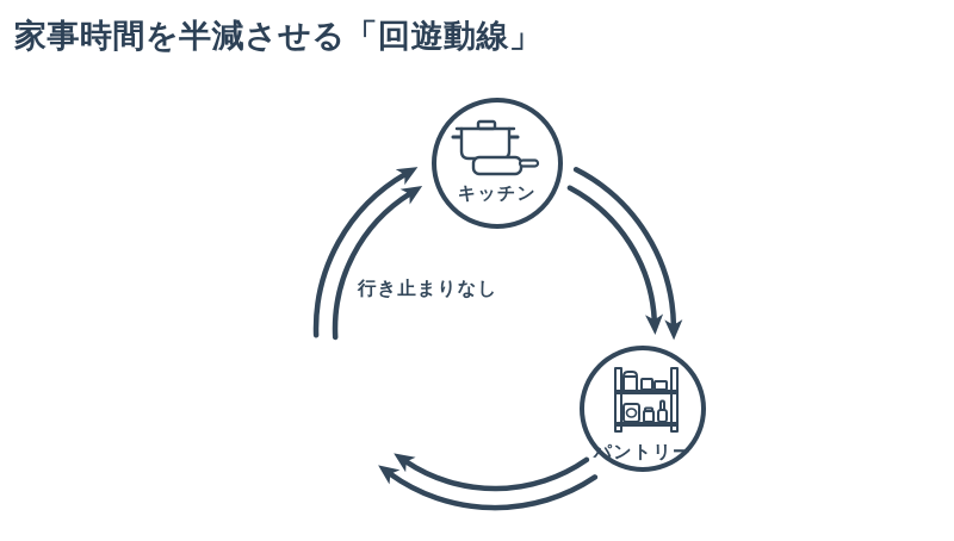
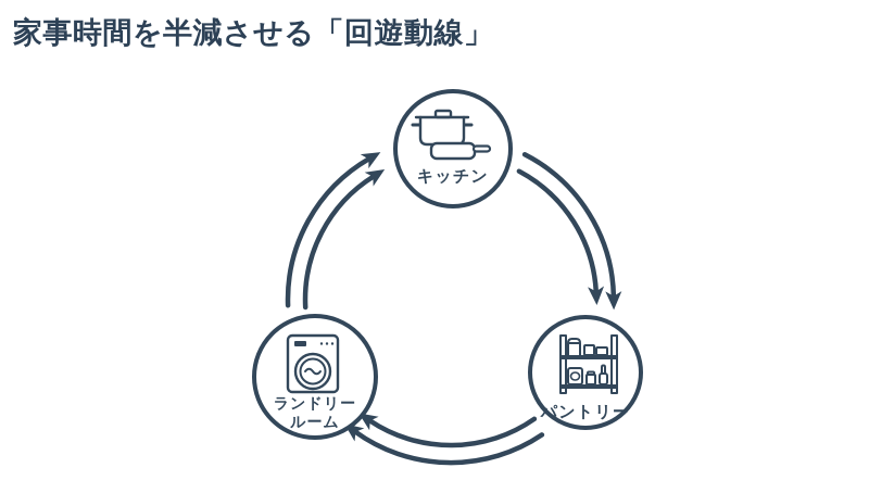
  家事時間を半減させる「回遊動線」
- 行き止まりなし
  キッチン
  パントリー
+ ランドリー
+ ルーム
